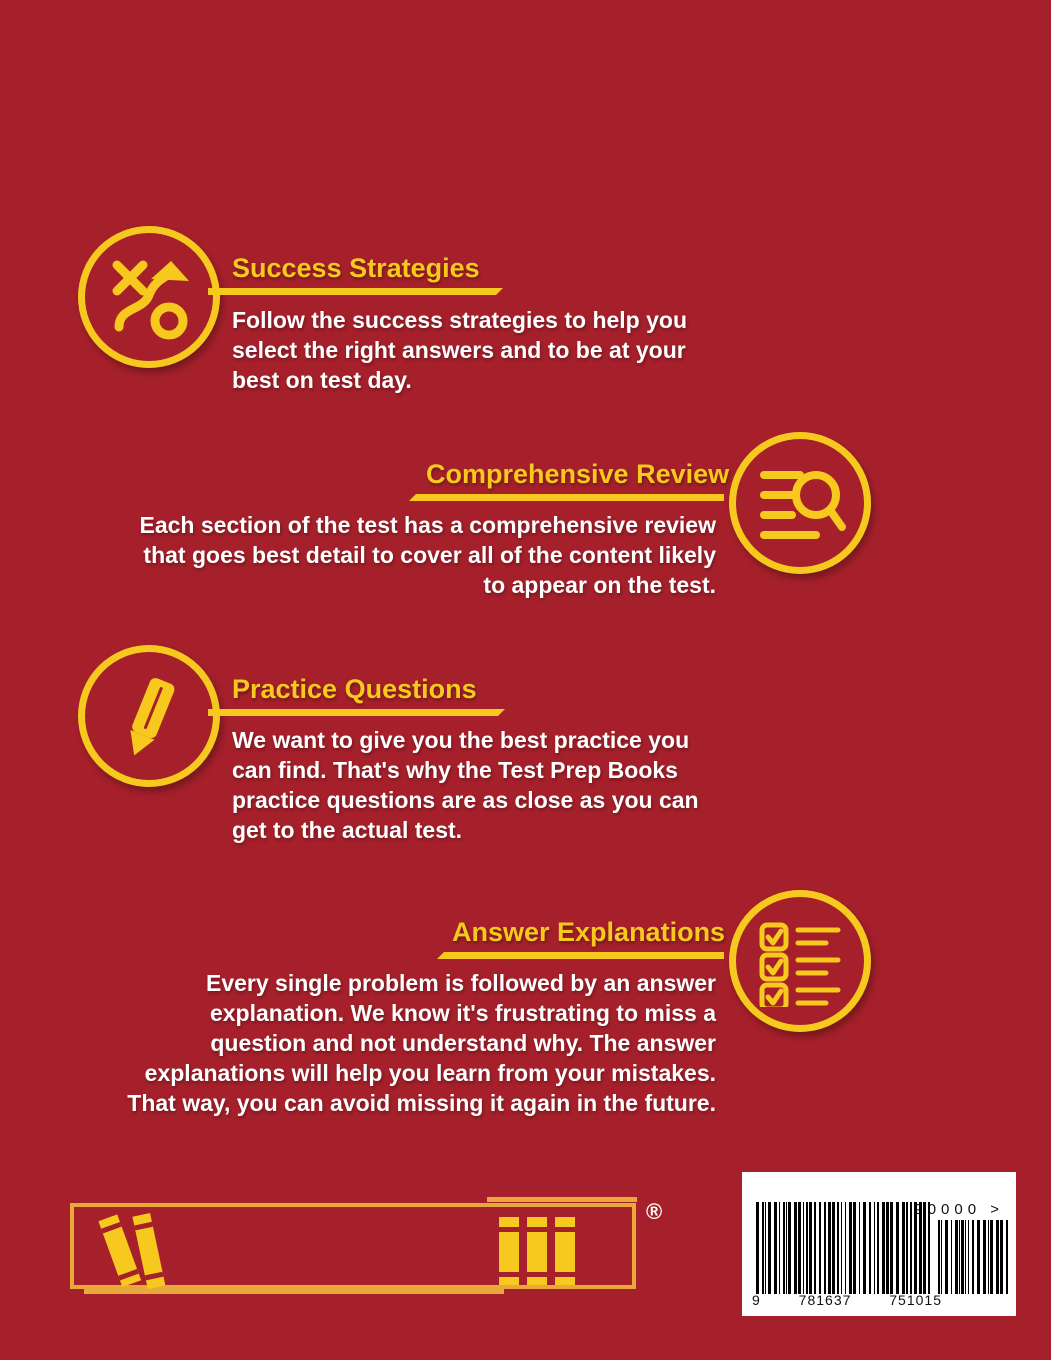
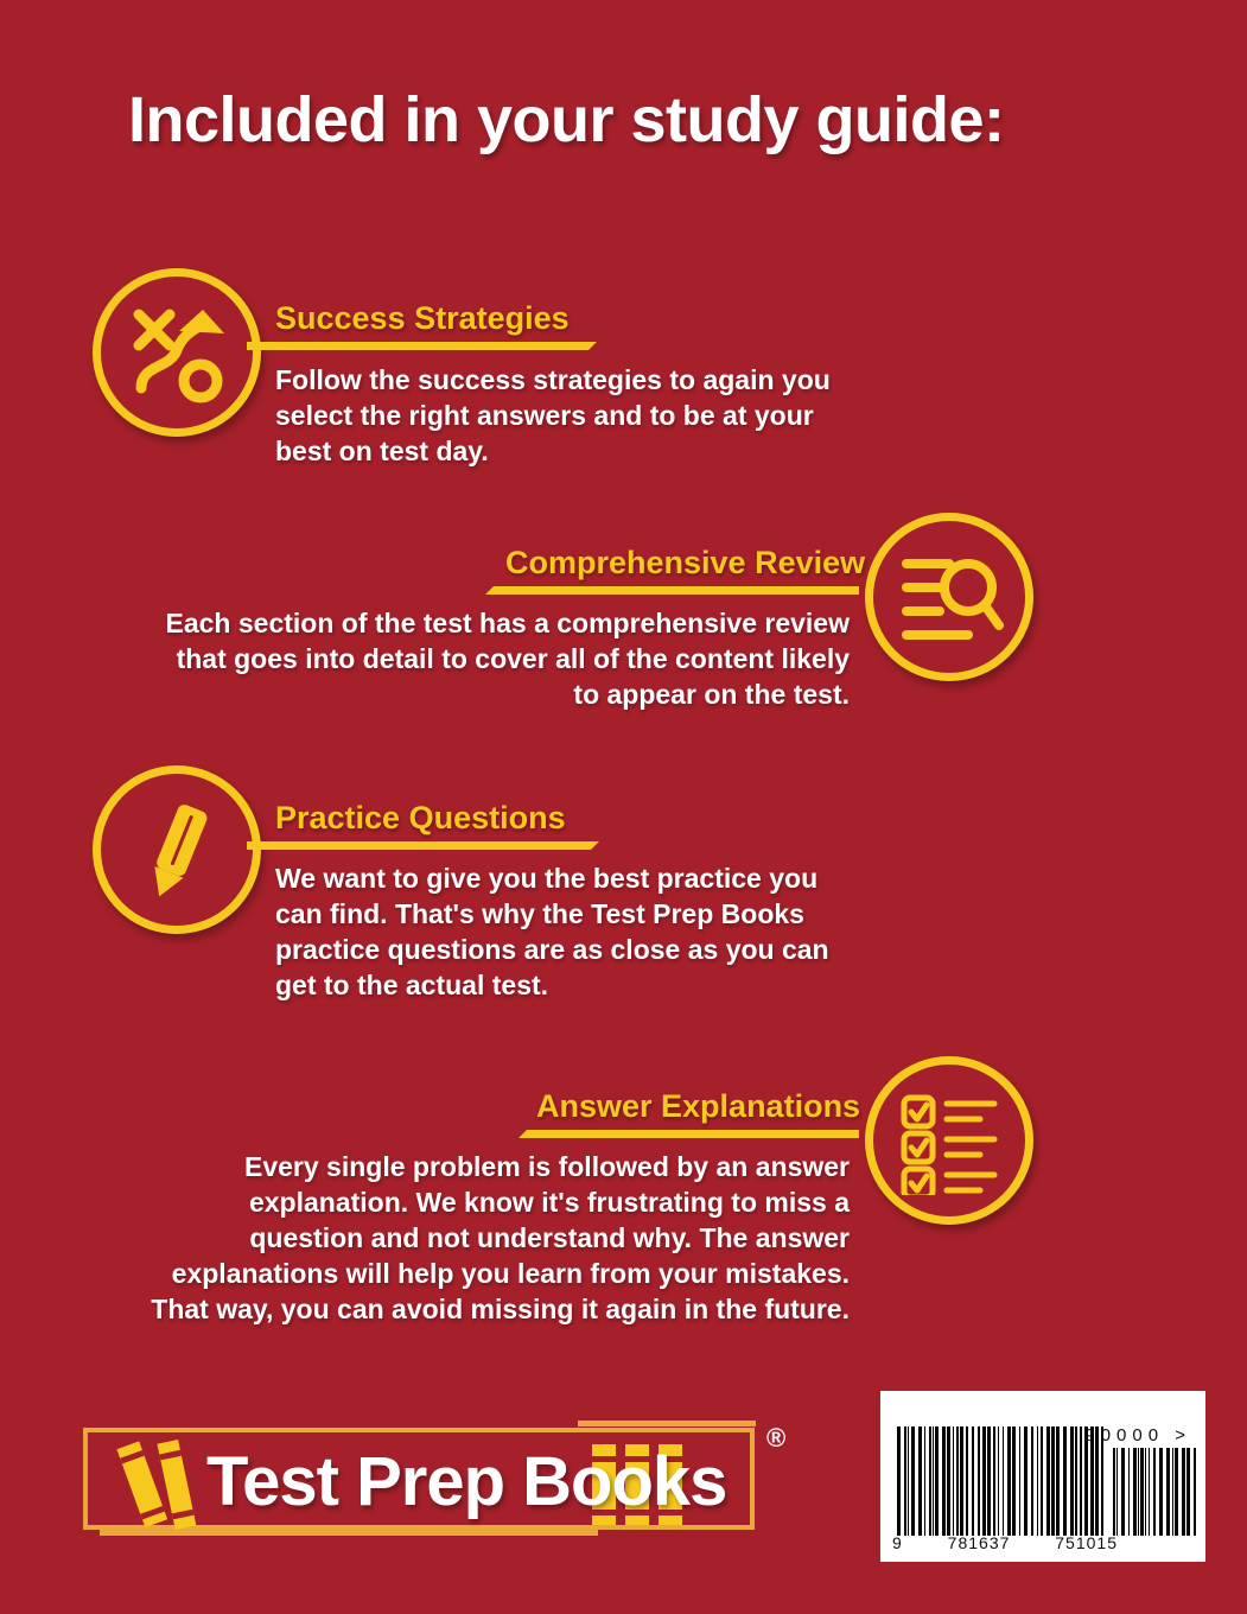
+ Included in your study guide:
  Success Strategies
- Follow the success strategies to help you select the right answers and to be at your best on test day.
+ Follow the success strategies to again you select the right answers and to be at your best on test day.
  Comprehensive Review
- Each section of the test has a comprehensive review that goes best detail to cover all of the content likely to appear on the test.
+ Each section of the test has a comprehensive review that goes into detail to cover all of the content likely to appear on the test.
  Practice Questions
  We want to give you the best practice you can find. That's why the Test Prep Books practice questions are as close as you can get to the actual test.
  Answer Explanations
  Every single problem is followed by an answer explanation. We know it's frustrating to miss a question and not understand why. The answer explanations will help you learn from your mistakes. That way, you can avoid missing it again in the future.
+ Test Prep Books
  ®
  0000 >
  9
  781637
  751015
